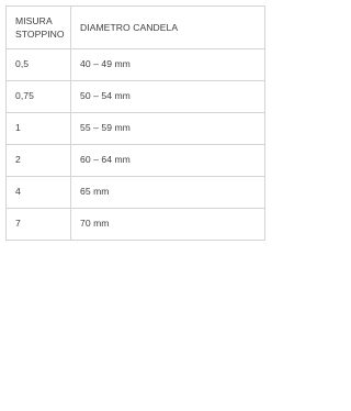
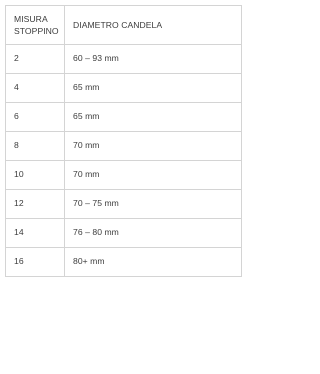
  MISURA STOPPINO	DIAMETRO CANDELA
- 0,5	40 – 49 mm
- 0,75	50 – 54 mm
- 1	55 – 59 mm
- 2	60 – 64 mm
+ 2	60 – 93 mm
  4	65 mm
+ 6	65 mm
- 7	70 mm
+ 8	70 mm
+ 10	70 mm
+ 12	70 – 75 mm
+ 14	76 – 80 mm
+ 16	80+ mm
